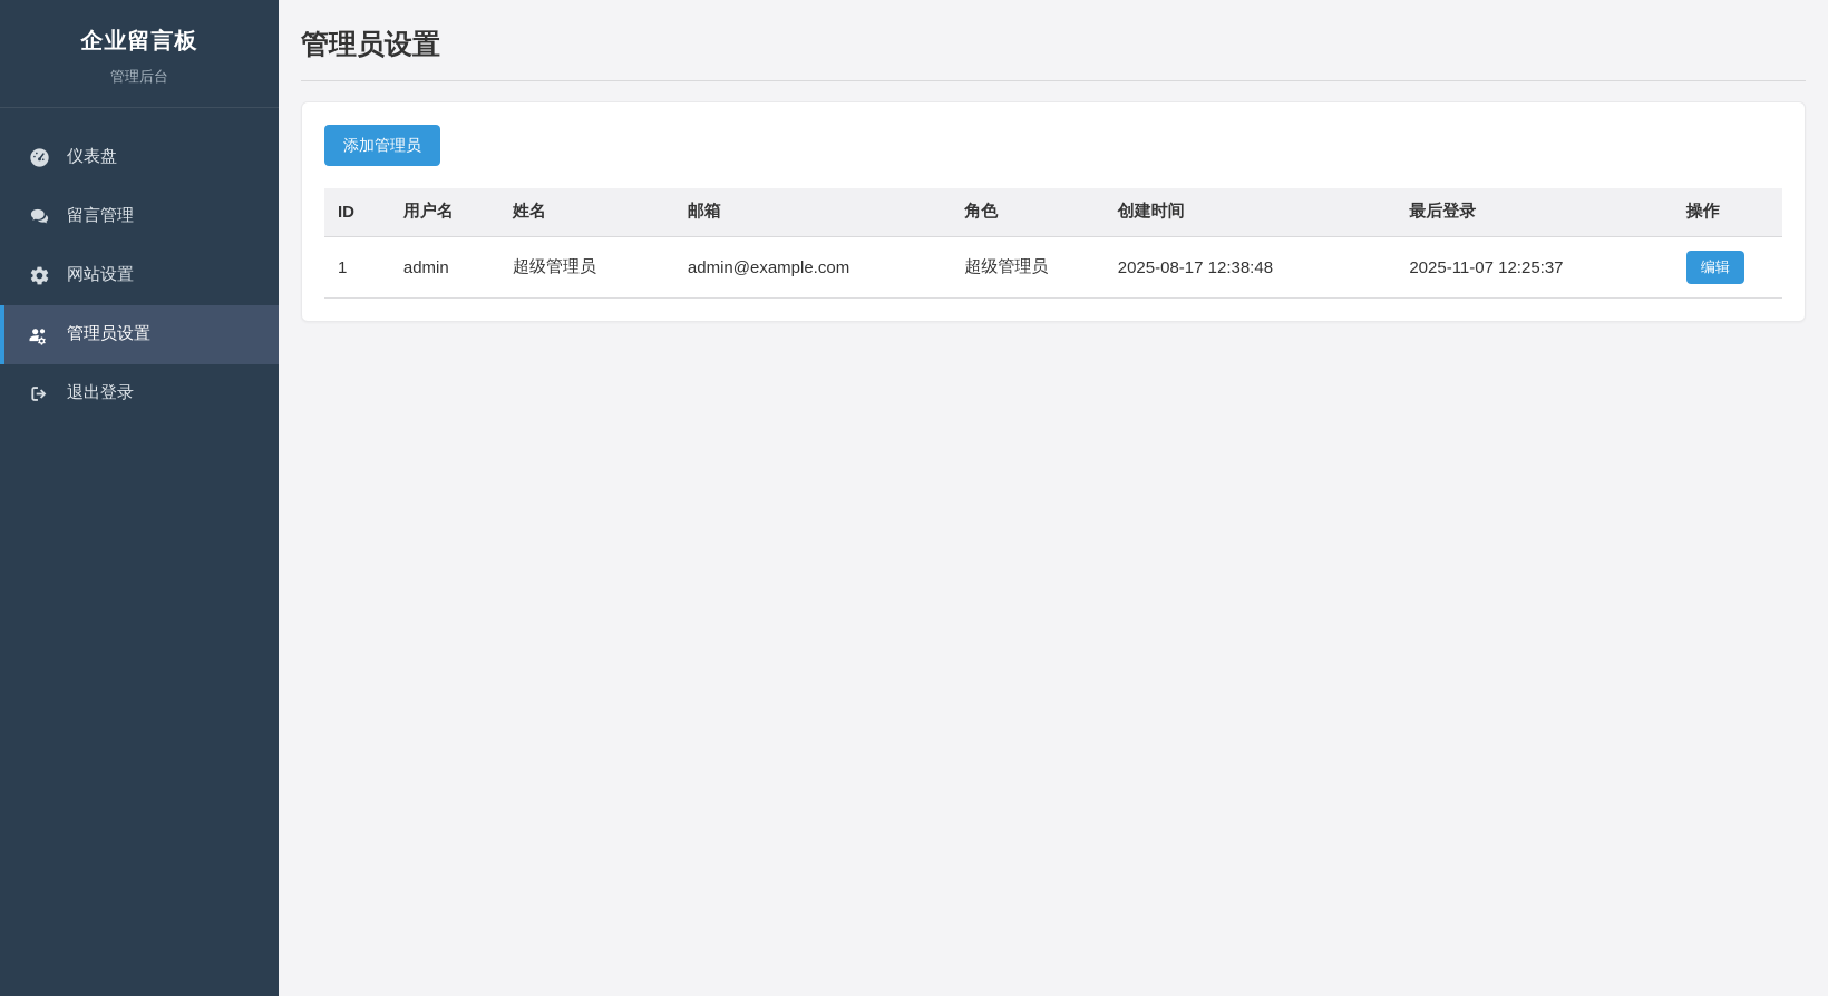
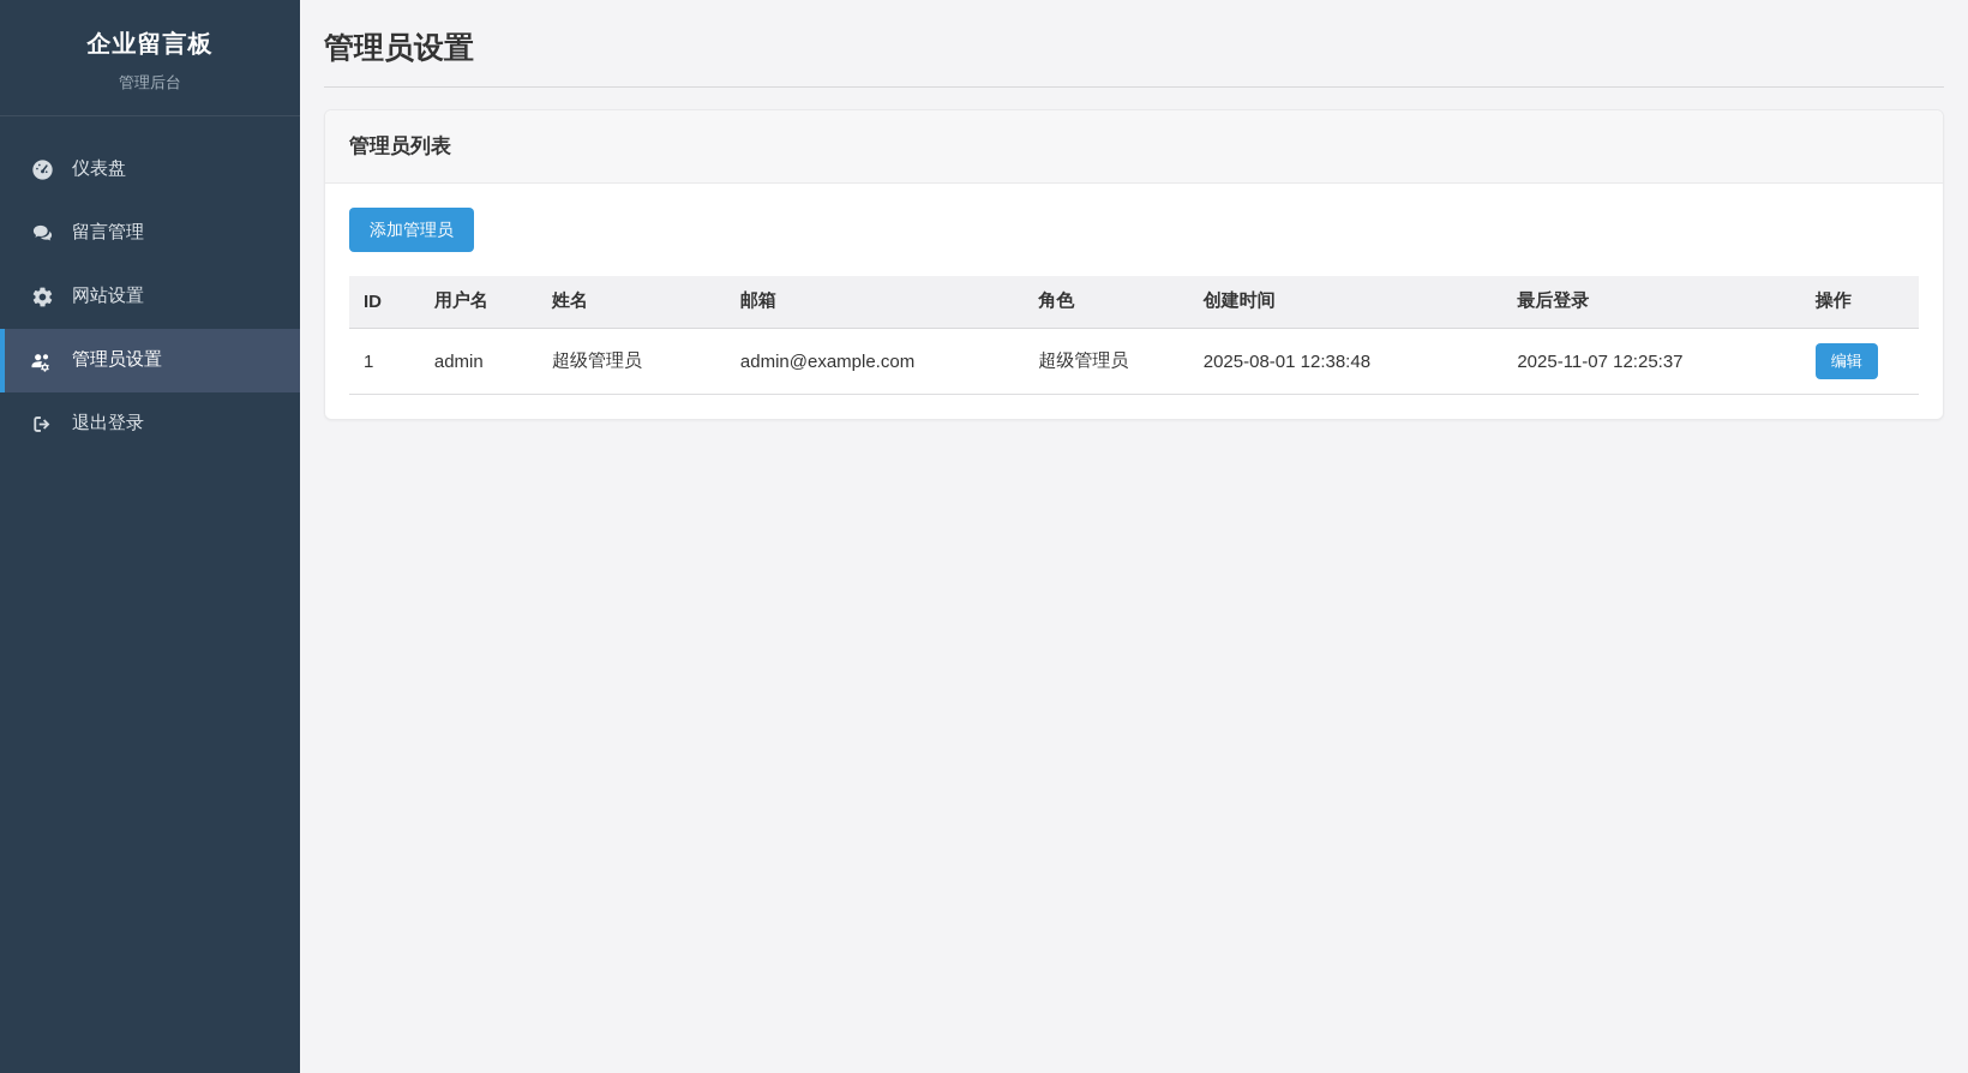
  企业留言板
  管理后台
  仪表盘
  留言管理
  网站设置
  管理员设置
  退出登录
  管理员设置
+ 管理员列表
  添加管理员
  ID	用户名	姓名	邮箱	角色	创建时间	最后登录	操作
- 1	admin	超级管理员	admin@example.com	超级管理员	2025-08-17 12:38:48	2025-11-07 12:25:37	编辑
+ 1	admin	超级管理员	admin@example.com	超级管理员	2025-08-01 12:38:48	2025-11-07 12:25:37	编辑
